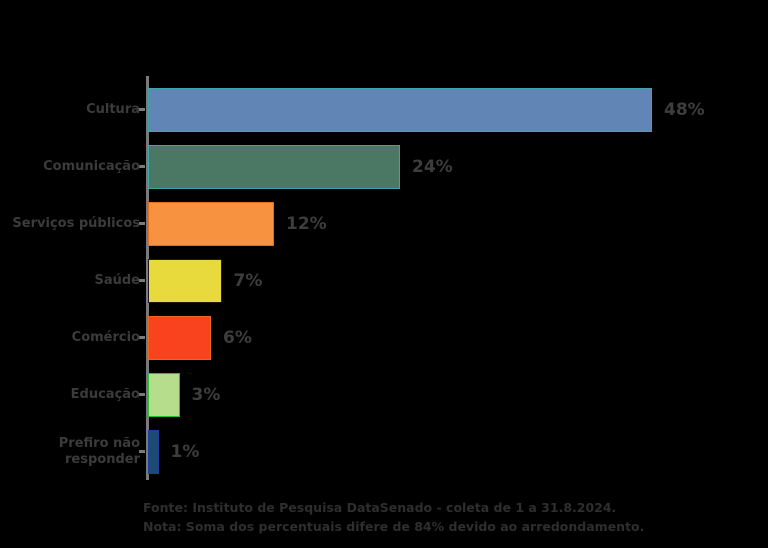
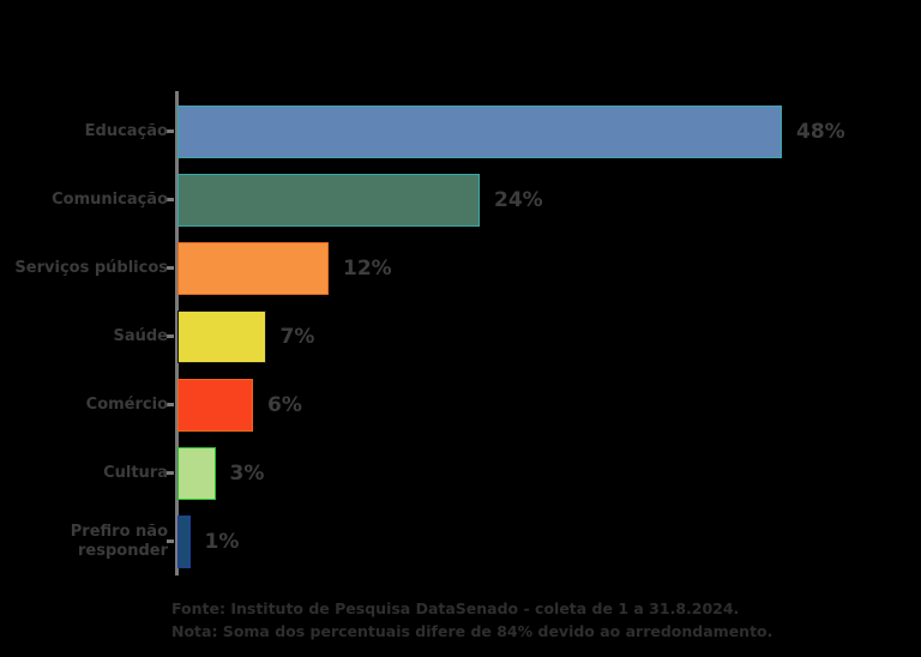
- Cultura
+ Educação
  48%
  Comunicação
  24%
  Serviços públicos
  12%
  Saúde
  7%
  Comércio
  6%
- Educação
+ Cultura
  3%
  Prefiro não
  responder
  1%
  Fonte: Instituto de Pesquisa DataSenado - coleta de 1 a 31.8.2024.
  Nota: Soma dos percentuais difere de 84% devido ao arredondamento.
